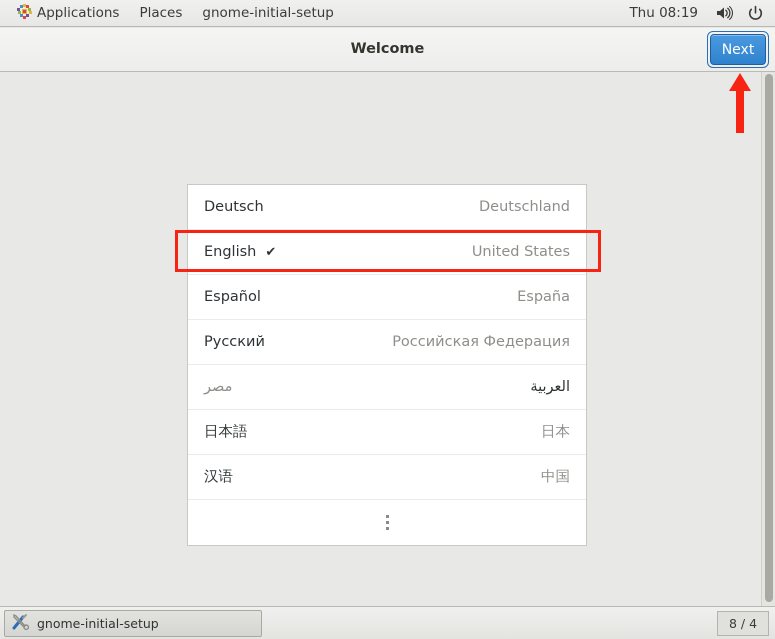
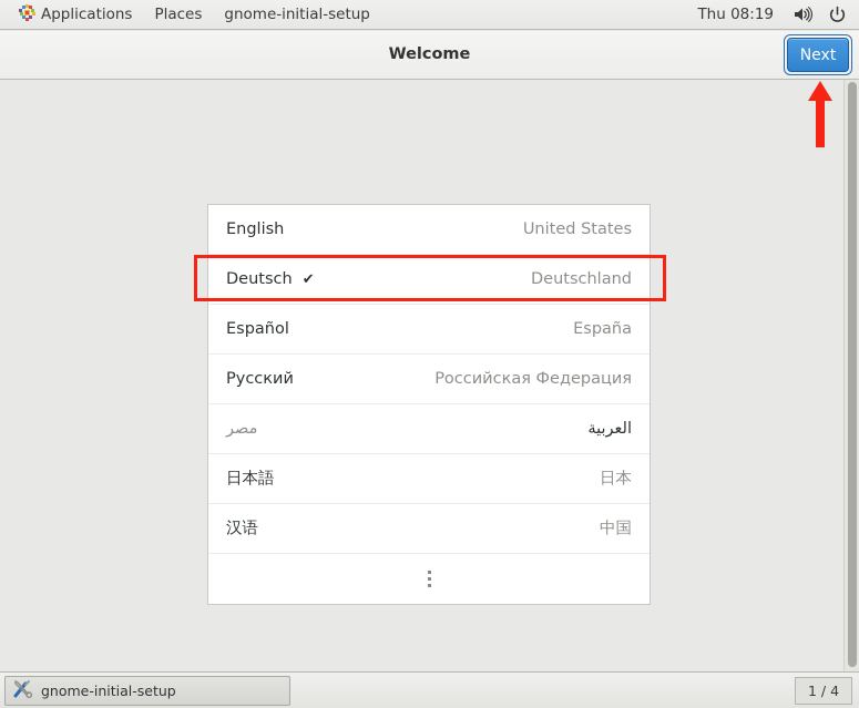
  Applications
  Places
  gnome-initial-setup
  Thu 08:19
  Welcome
  Next
- Deutsch
+ English
- Deutschland
+ United States
- English
+ Deutsch
  ✔
- United States
+ Deutschland
  Español
  España
  Русский
  Российская Федерация
  العربية
  مصر
  日本語
  日本
  汉语
  中国
  gnome-initial-setup
- 8 / 4
+ 1 / 4
